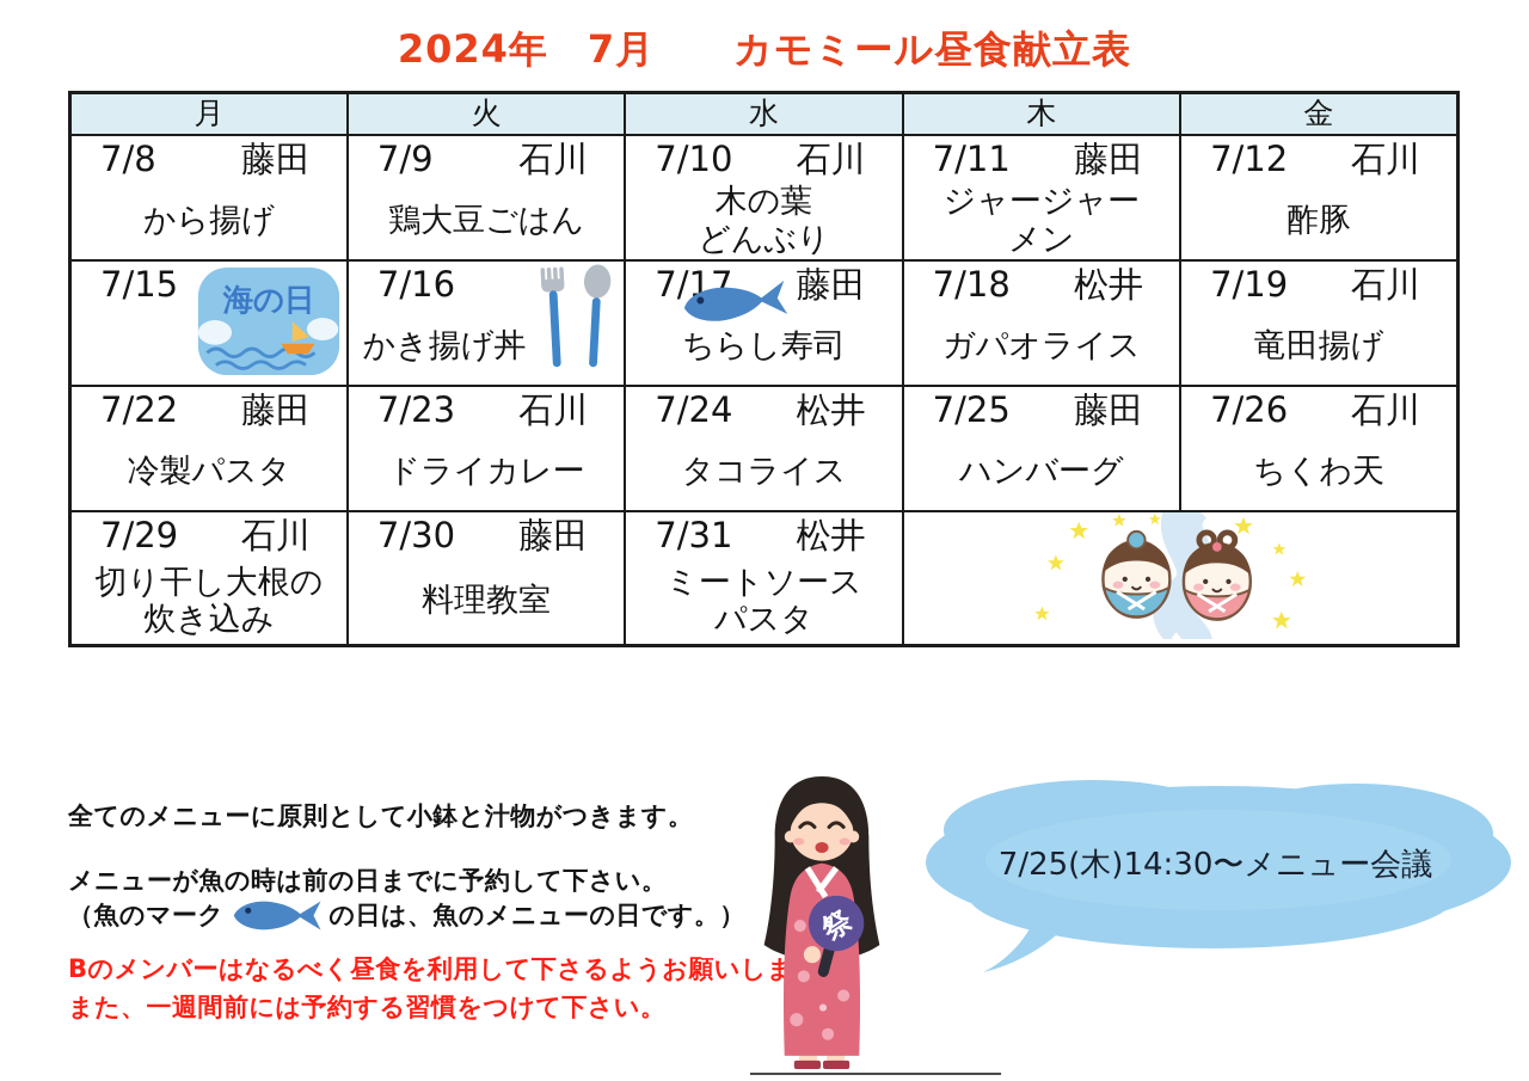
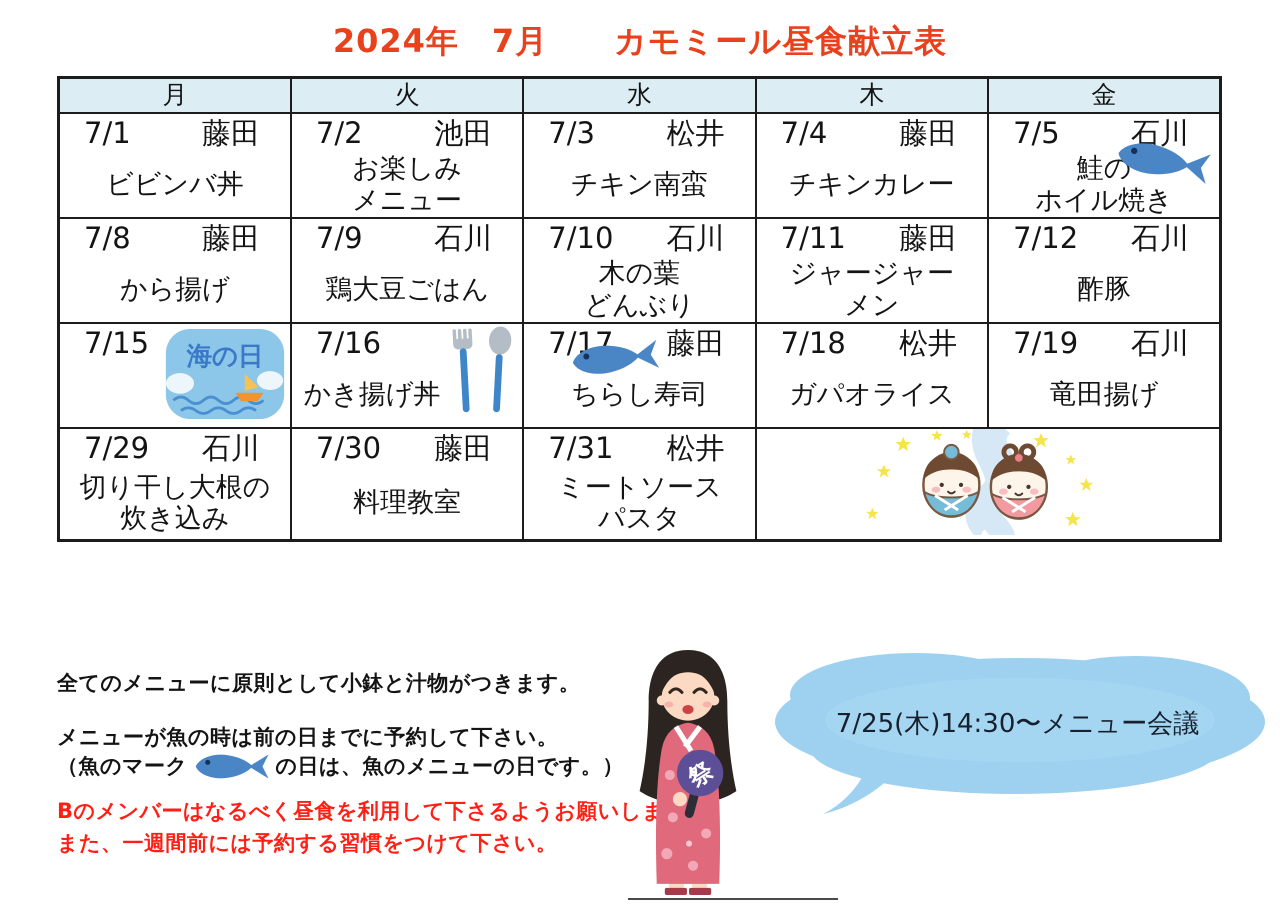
  2024年 7月 カモミール昼食献立表
  月	火	水	木	金
+ 7/1 藤田 ビビンバ丼	7/2 池田 お楽しみ メニュー	7/3 松井 チキン南蛮	7/4 藤田 チキンカレー	7/5 石川 鮭の ホイル焼き
  7/8 藤田 から揚げ	7/9 石川 鶏大豆ごはん	7/10 石川 木の葉 どんぶり	7/11 藤田 ジャージャー メン	7/12 石川 酢豚
  7/15 海の日	7/16 かき揚げ丼	7/17 藤田 ちらし寿司	7/18 松井 ガパオライス	7/19 石川 竜田揚げ
- 7/22 藤田 冷製パスタ	7/23 石川 ドライカレー	7/24 松井 タコライス	7/25 藤田 ハンバーグ	7/26 石川 ちくわ天
  7/29 石川 切り干し大根の 炊き込み	7/30 藤田 料理教室	7/31 松井 ミートソース パスタ
  全てのメニューに原則として小鉢と汁物がつきます。
  メニューが魚の時は前の日までに予約して下さい。
  （魚のマーク
  の日は、魚のメニューの日です。）
  Bのメンバーはなるべく昼食を利用して下さるようお願いしま
  また、一週間前には予約する習慣をつけて下さい。
  7/25(木)14:30〜メニュー会議
